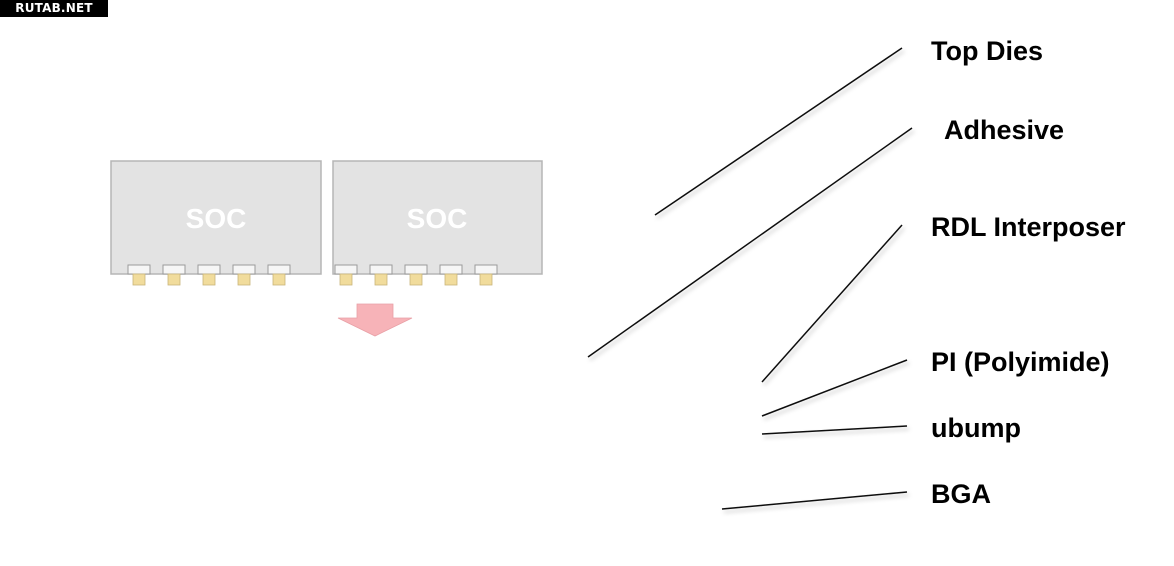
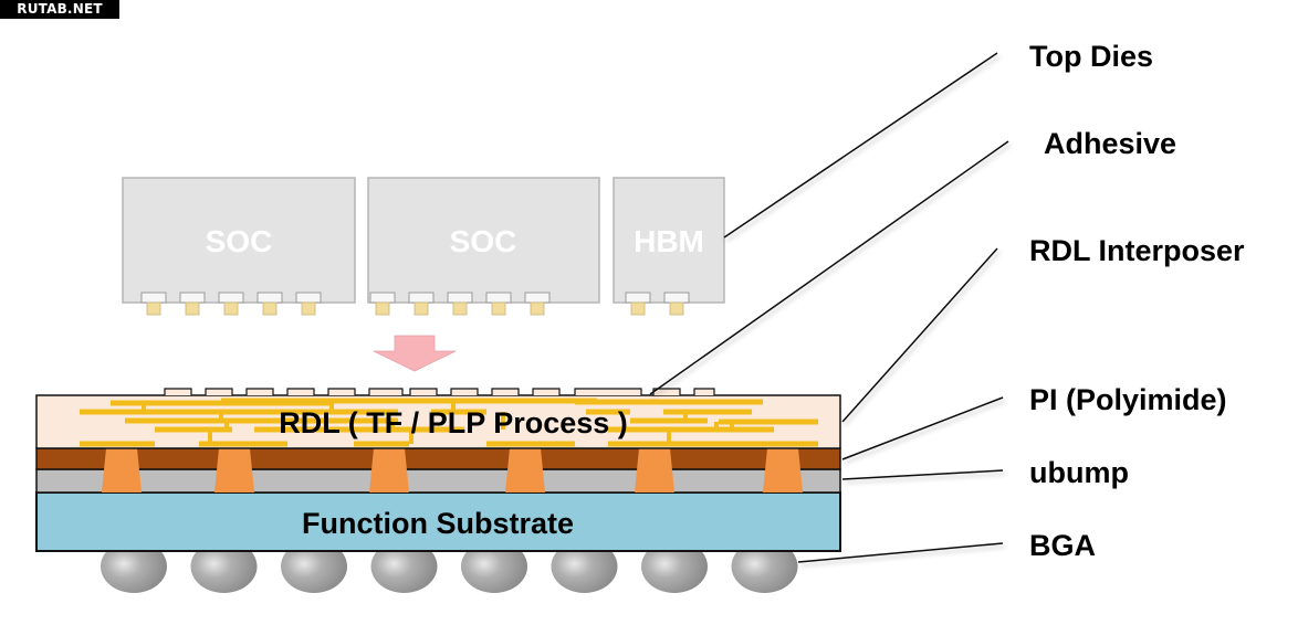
  RUTAB.NET
  SOC
  SOC
+ HBM
+ Function Substrate
+ RDL ( TF / PLP Process )
  Top Dies
  Adhesive
  RDL Interposer
  PI (Polyimide)
  ubump
  BGA
